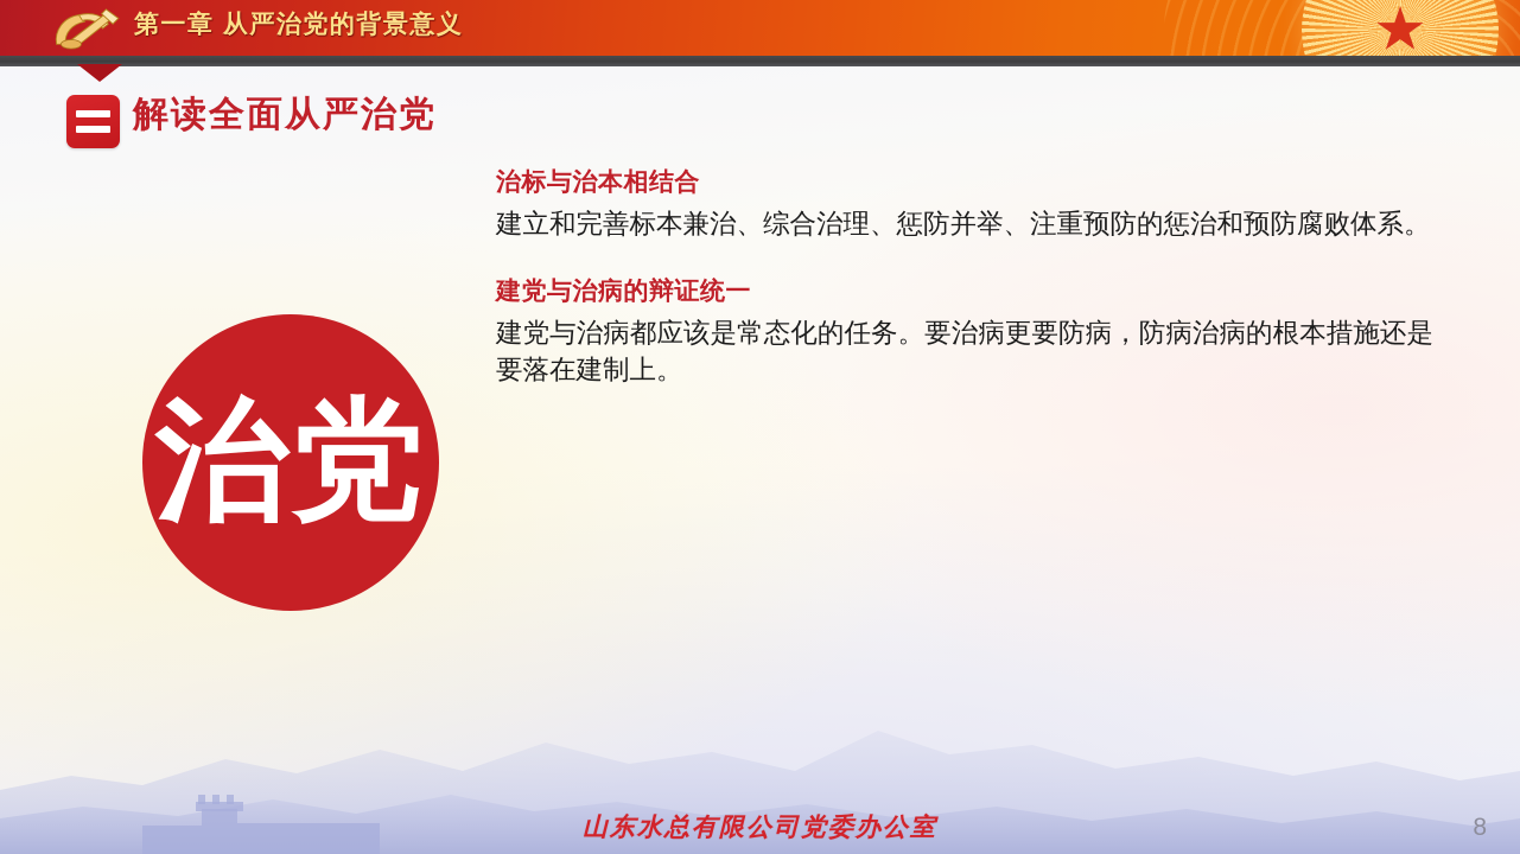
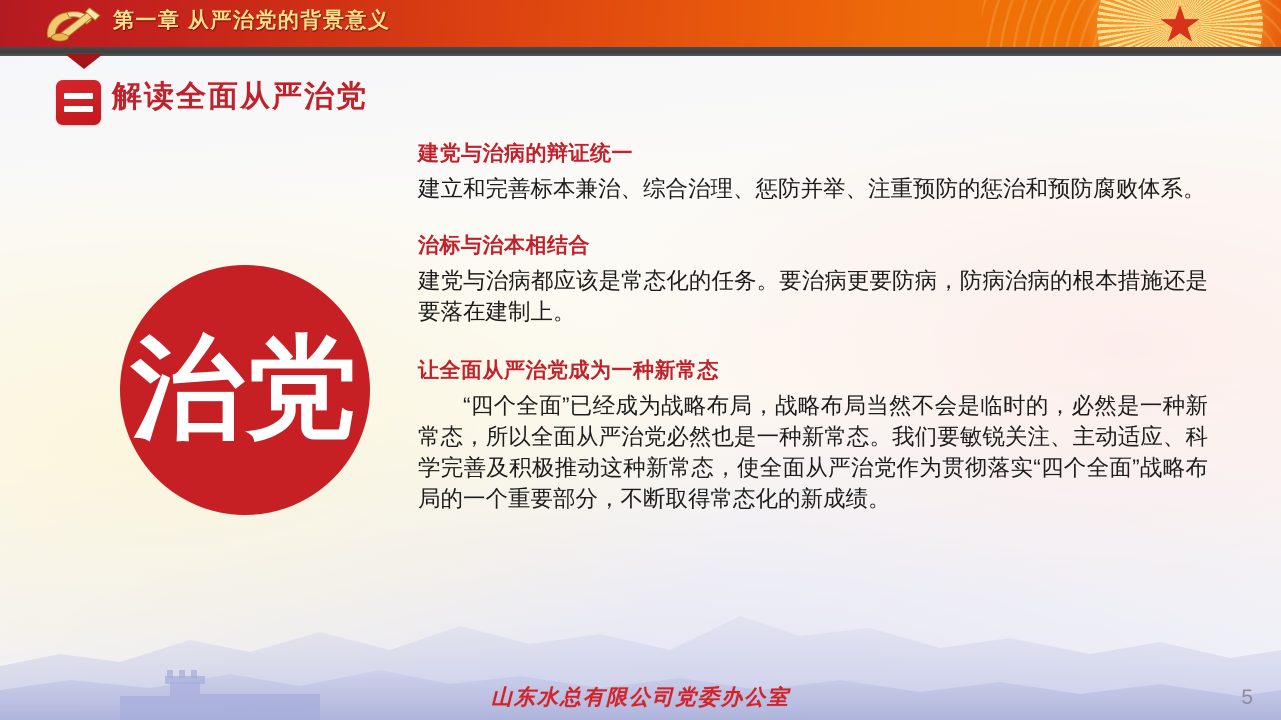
  第一章 从严治党的背景意义
  解读全面从严治党
  治党
- 治标与治本相结合
+ 建党与治病的辩证统一
  建立和完善标本兼治、综合治理、惩防并举、注重预防的惩治和预防腐败体系。
- 建党与治病的辩证统一
+ 治标与治本相结合
  建党与治病都应该是常态化的任务。要治病更要防病，防病治病的根本措施还是要落在建制上。
+ 让全面从严治党成为一种新常态
+ “四个全面”已经成为战略布局，战略布局当然不会是临时的，必然是一种新常态，所以全面从严治党必然也是一种新常态。我们要敏锐关注、主动适应、科学完善及积极推动这种新常态，使全面从严治党作为贯彻落实“四个全面”战略布局的一个重要部分，不断取得常态化的新成绩。
  山东水总有限公司党委办公室
- 8
+ 5
